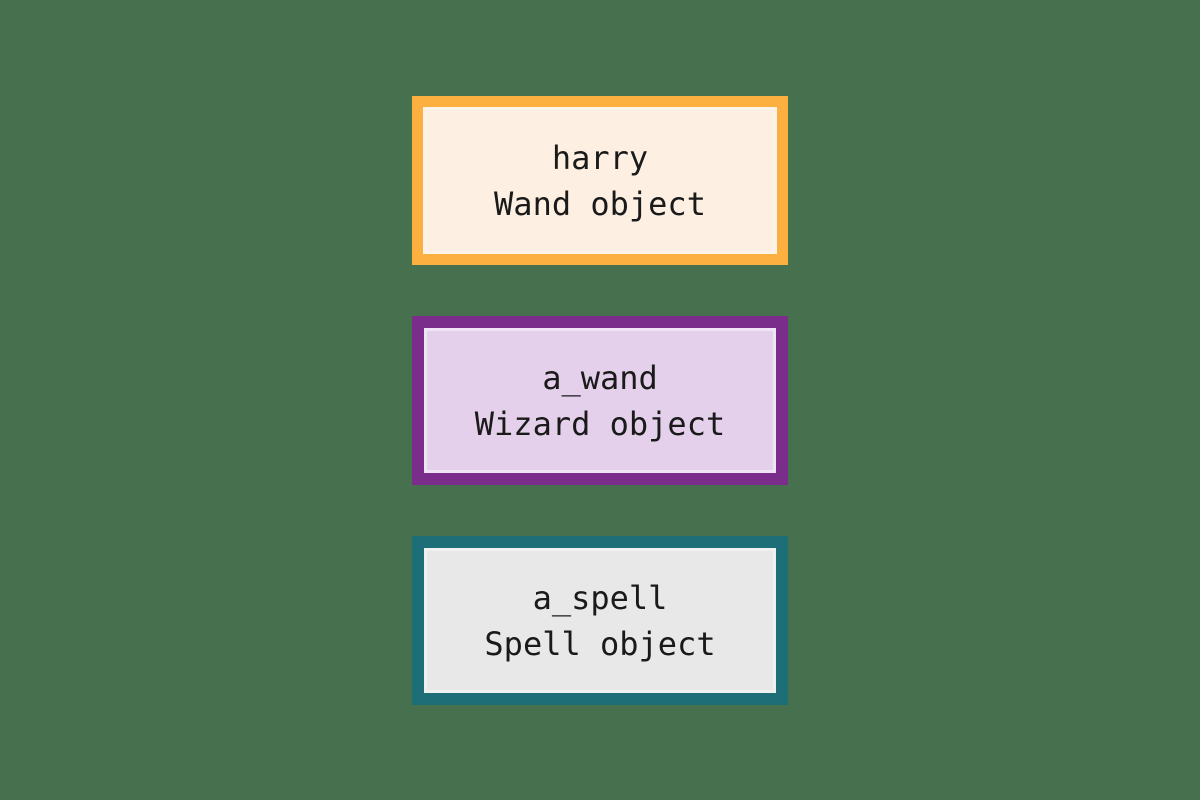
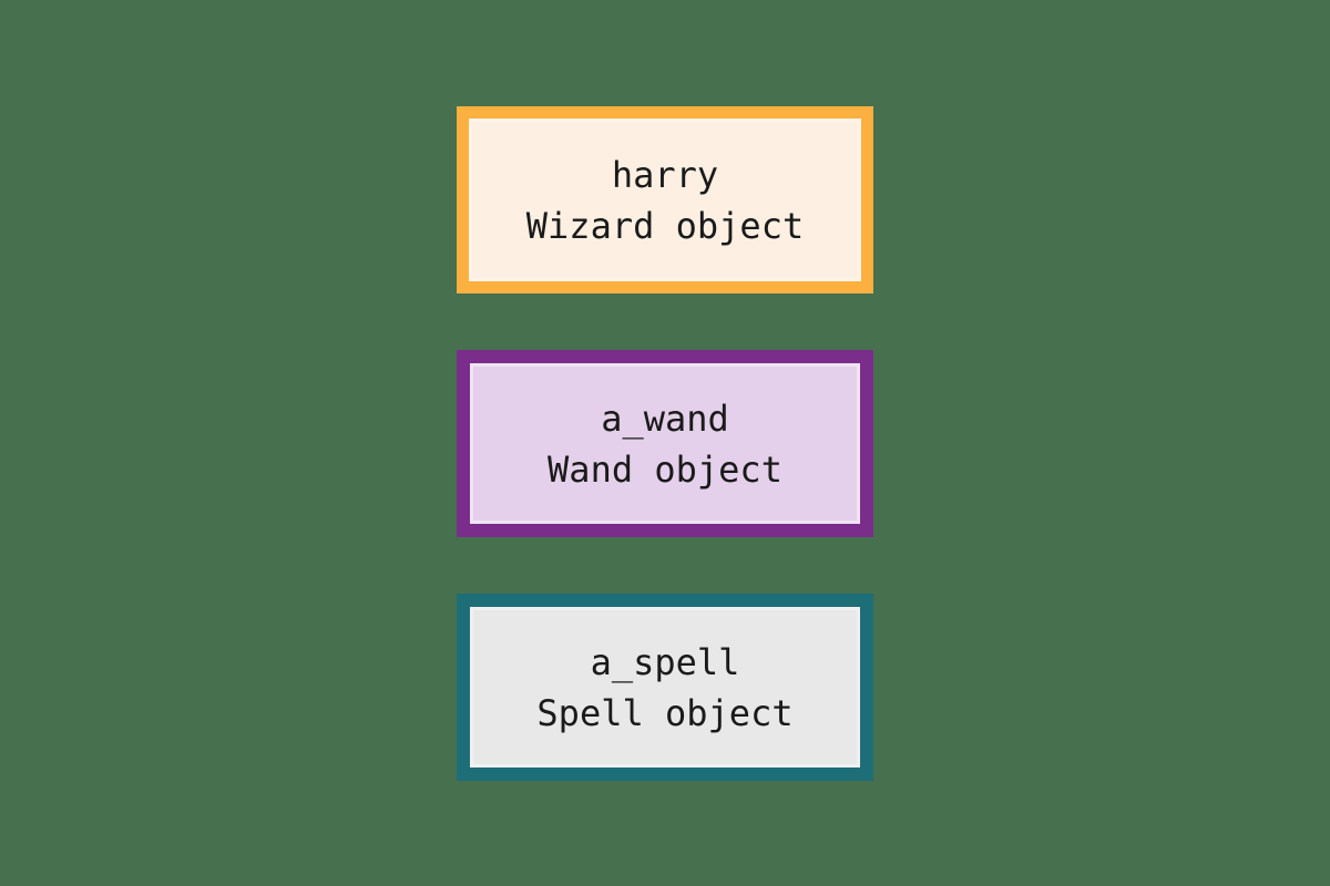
  harry
- Wand object
+ Wizard object
  a_wand
- Wizard object
+ Wand object
  a_spell
  Spell object
